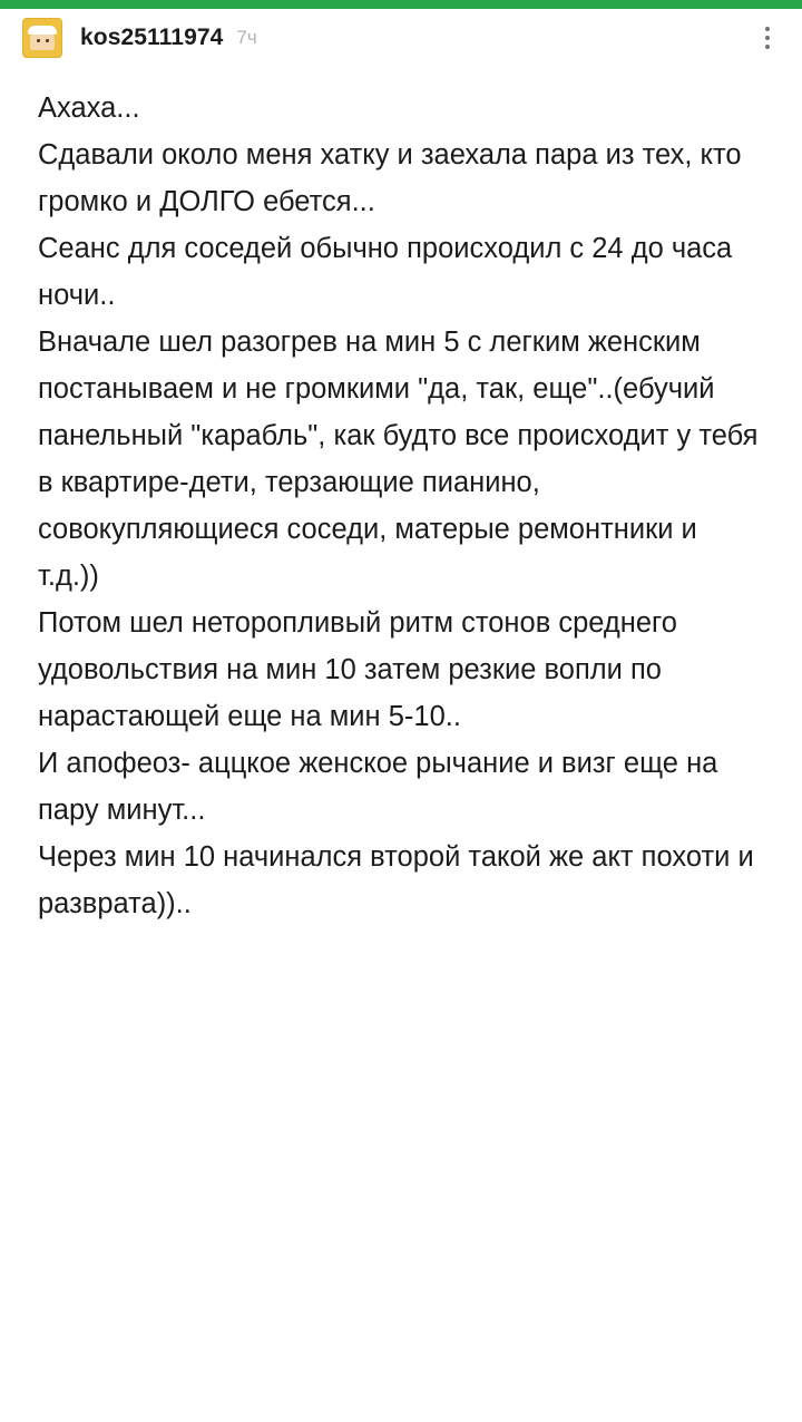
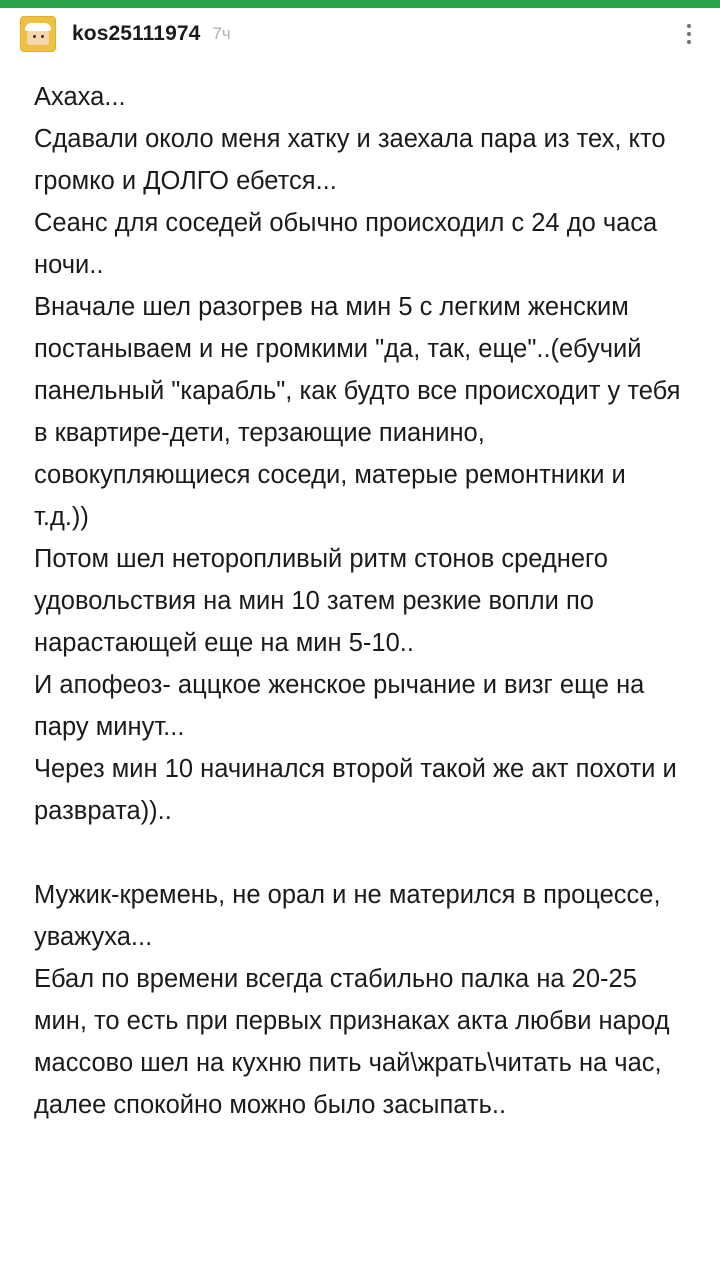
  kos25111974
  7ч
  Ахаха...
  Сдавали около меня хатку и заехала пара из тех, кто громко и ДОЛГО ебется...
  Сеанс для соседей обычно происходил с 24 до часа ночи..
  Вначале шел разогрев на мин 5 с легким женским постанываем и не громкими "да, так, еще"..(ебучий панельный "карабль", как будто все происходит у тебя в квартире-дети, терзающие пианино, совокупляющиеся соседи, матерые ремонтники и т.д.))
  Потом шел неторопливый ритм стонов среднего удовольствия на мин 10 затем резкие вопли по нарастающей еще на мин 5-10..
  И апофеоз- аццкое женское рычание и визг еще на пару минут...
  Через мин 10 начинался второй такой же акт похоти и разврата))..
+ Мужик-кремень, не орал и не матерился в процессе, уважуха...
+ Ебал по времени всегда стабильно палка на 20-25 мин, то есть при первых признаках акта любви народ массово шел на кухню пить чай\жрать\читать на час, далее спокойно можно было засыпать..
